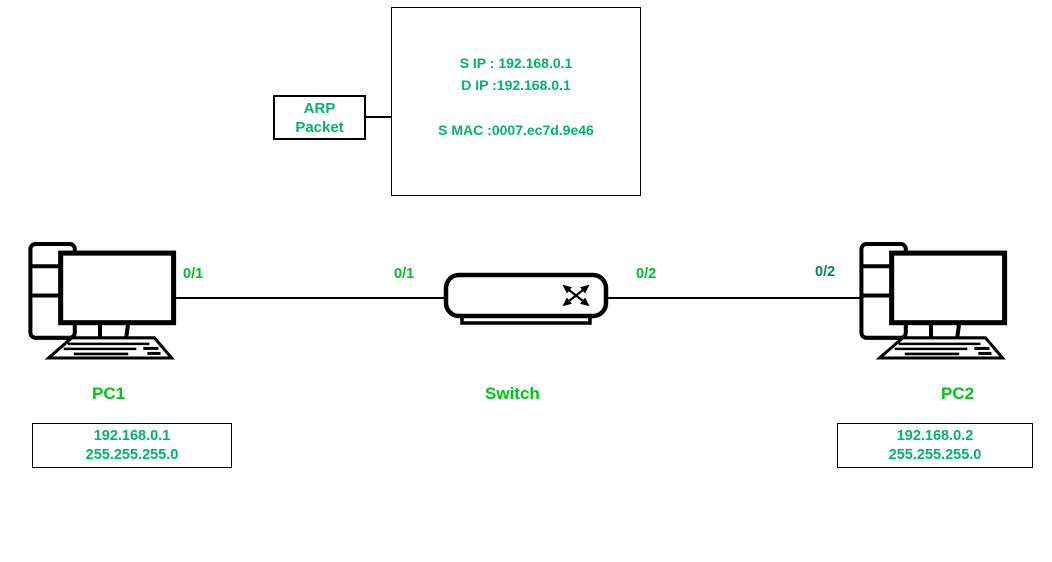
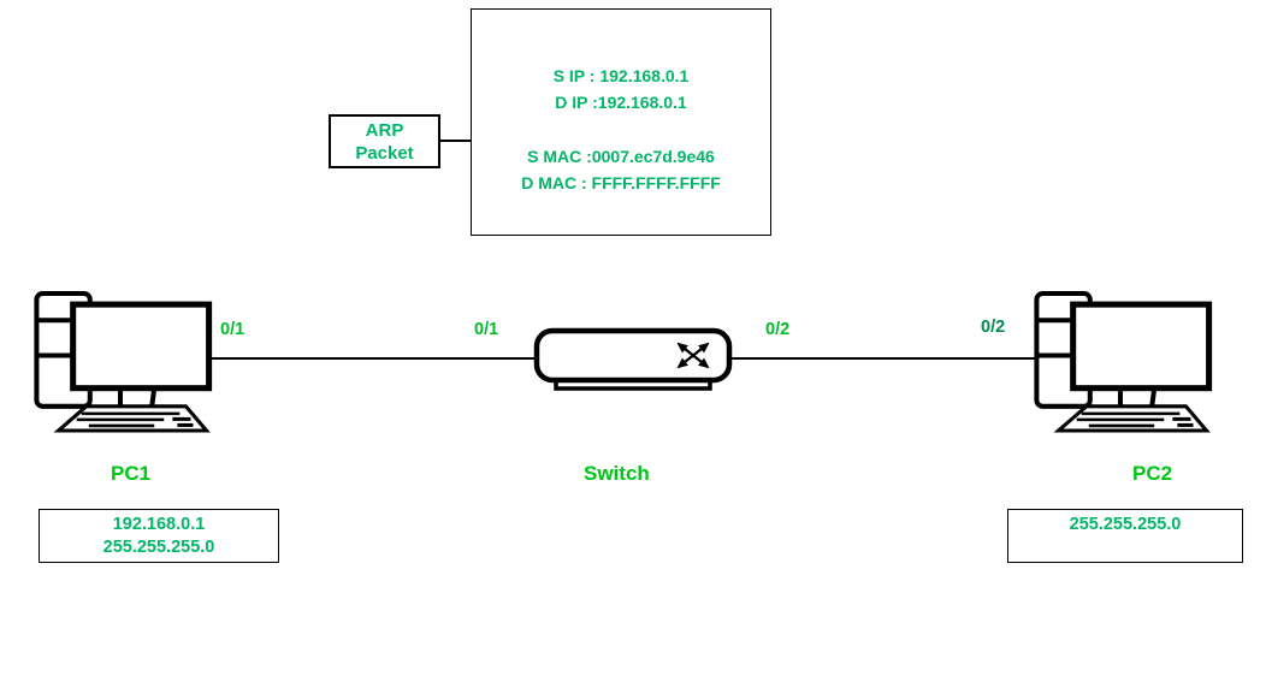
  S IP : 192.168.0.1
  D IP :192.168.0.1
  S MAC :0007.ec7d.9e46
+ D MAC : FFFF.FFFF.FFFF
  ARP
  Packet
  0/1
  0/1
  0/2
  0/2
  PC1
  Switch
  PC2
  192.168.0.1
  255.255.255.0
- 192.168.0.2
  255.255.255.0
